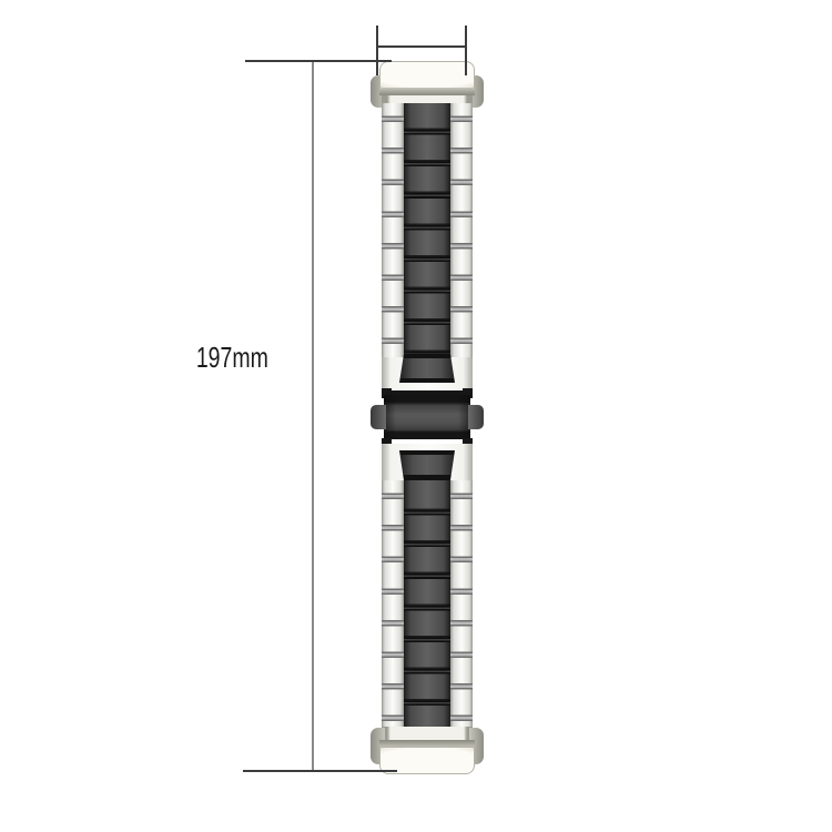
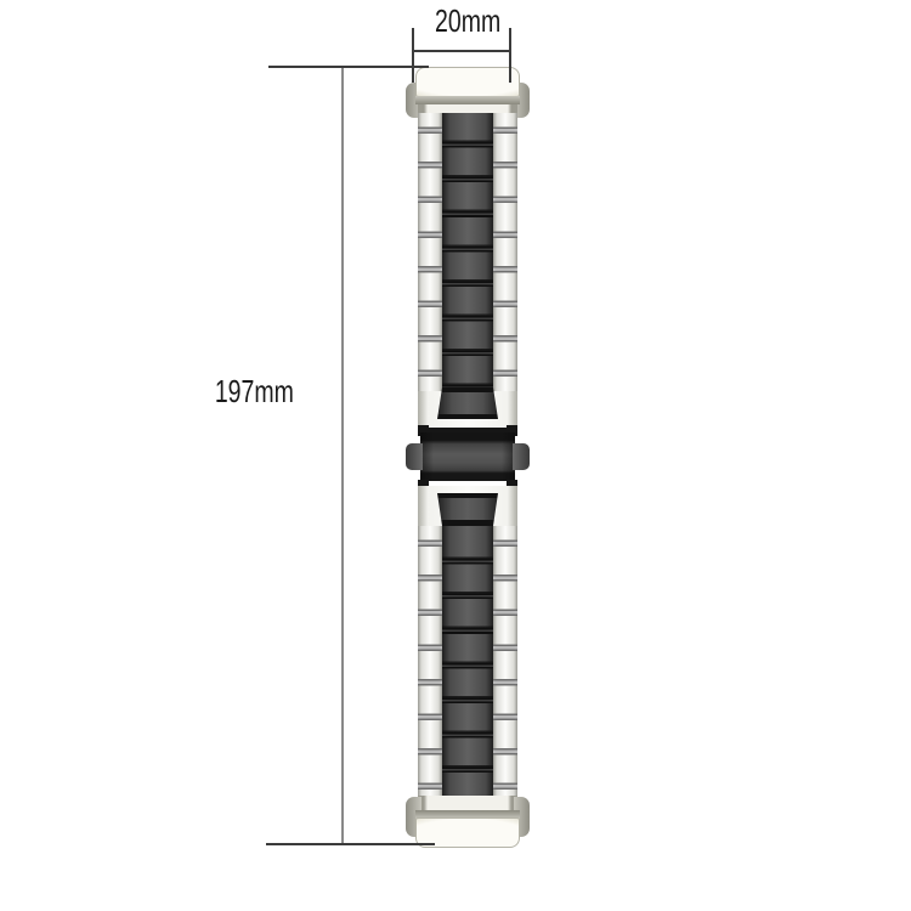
+ 20mm
  197mm
